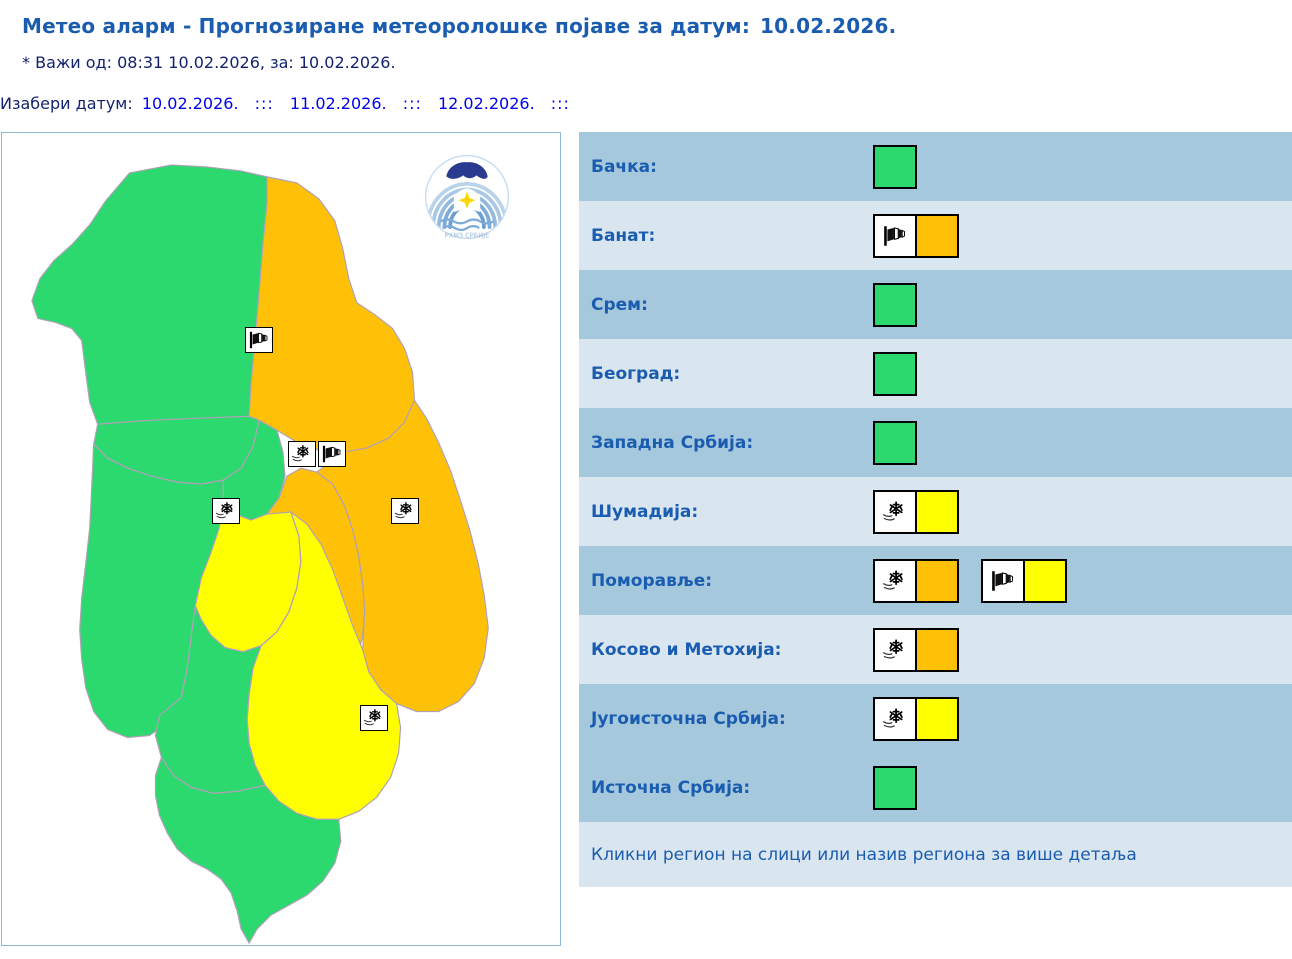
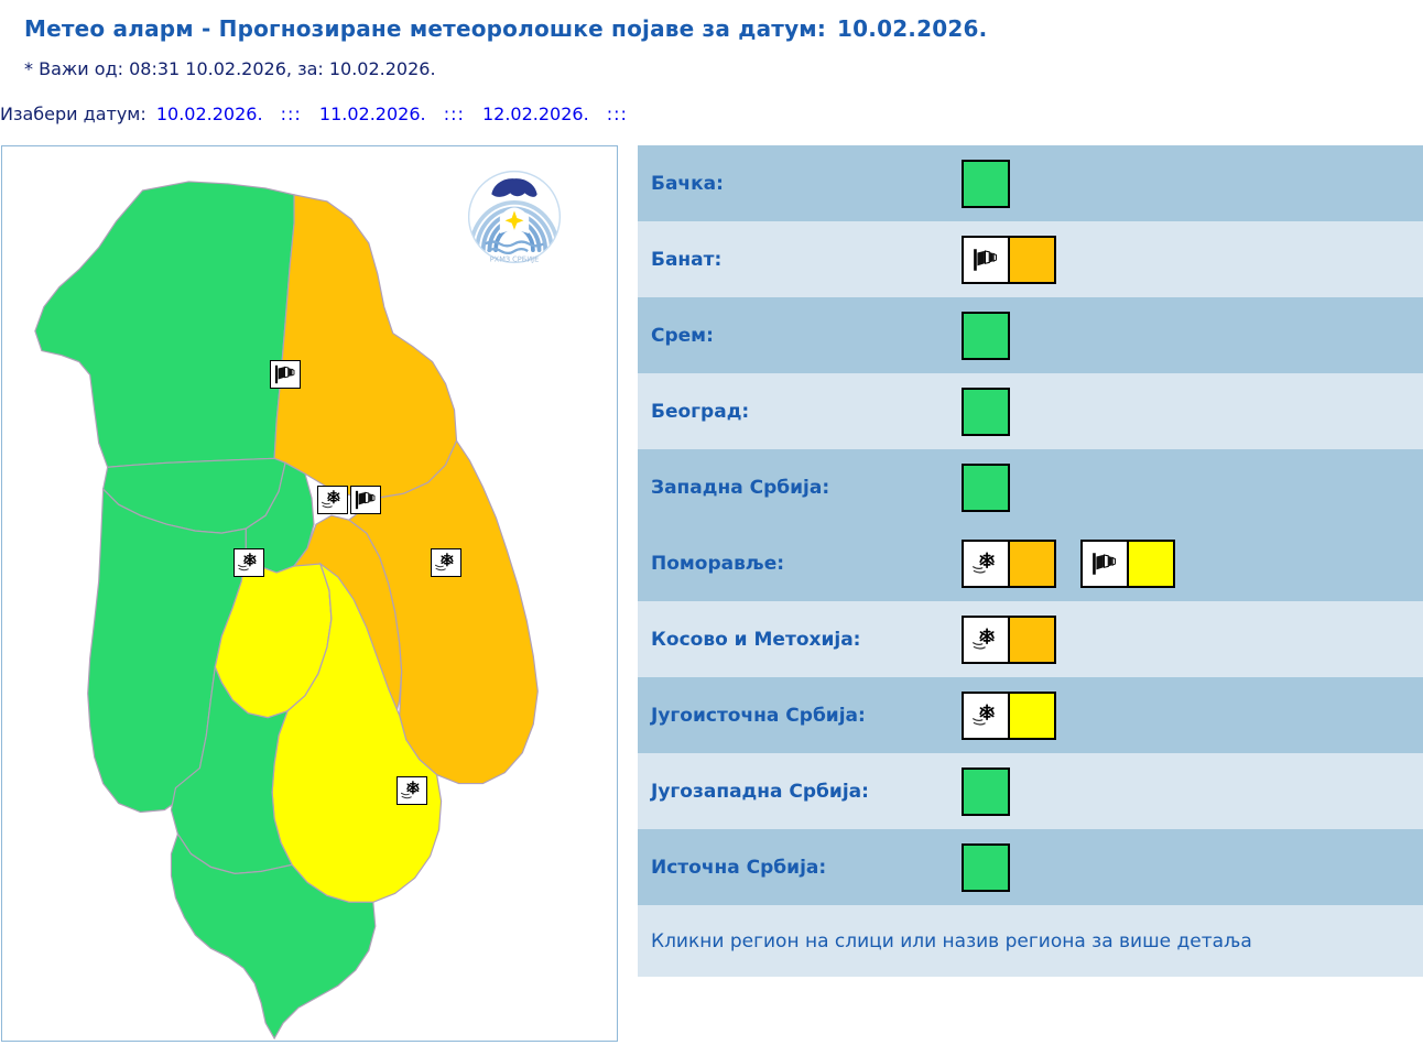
  Метео аларм - Прогнозиране метеоролошке појаве за датум: 10.02.2026.
  * Важи од: 08:31 10.02.2026, за: 10.02.2026.
  Изабери датум: 10.02.2026. ::: 11.02.2026. ::: 12.02.2026. :::
  РХМЗ СРБИЈЕ
  Бачка:
  Банат:
  Срем:
  Београд:
  Западна Србија:
- Шумадија:
  Поморавље:
  Косово и Метохија:
  Југоисточна Србија:
+ Југозападна Србија:
  Источна Србија:
  Кликни регион на слици или назив региона за више детаља
